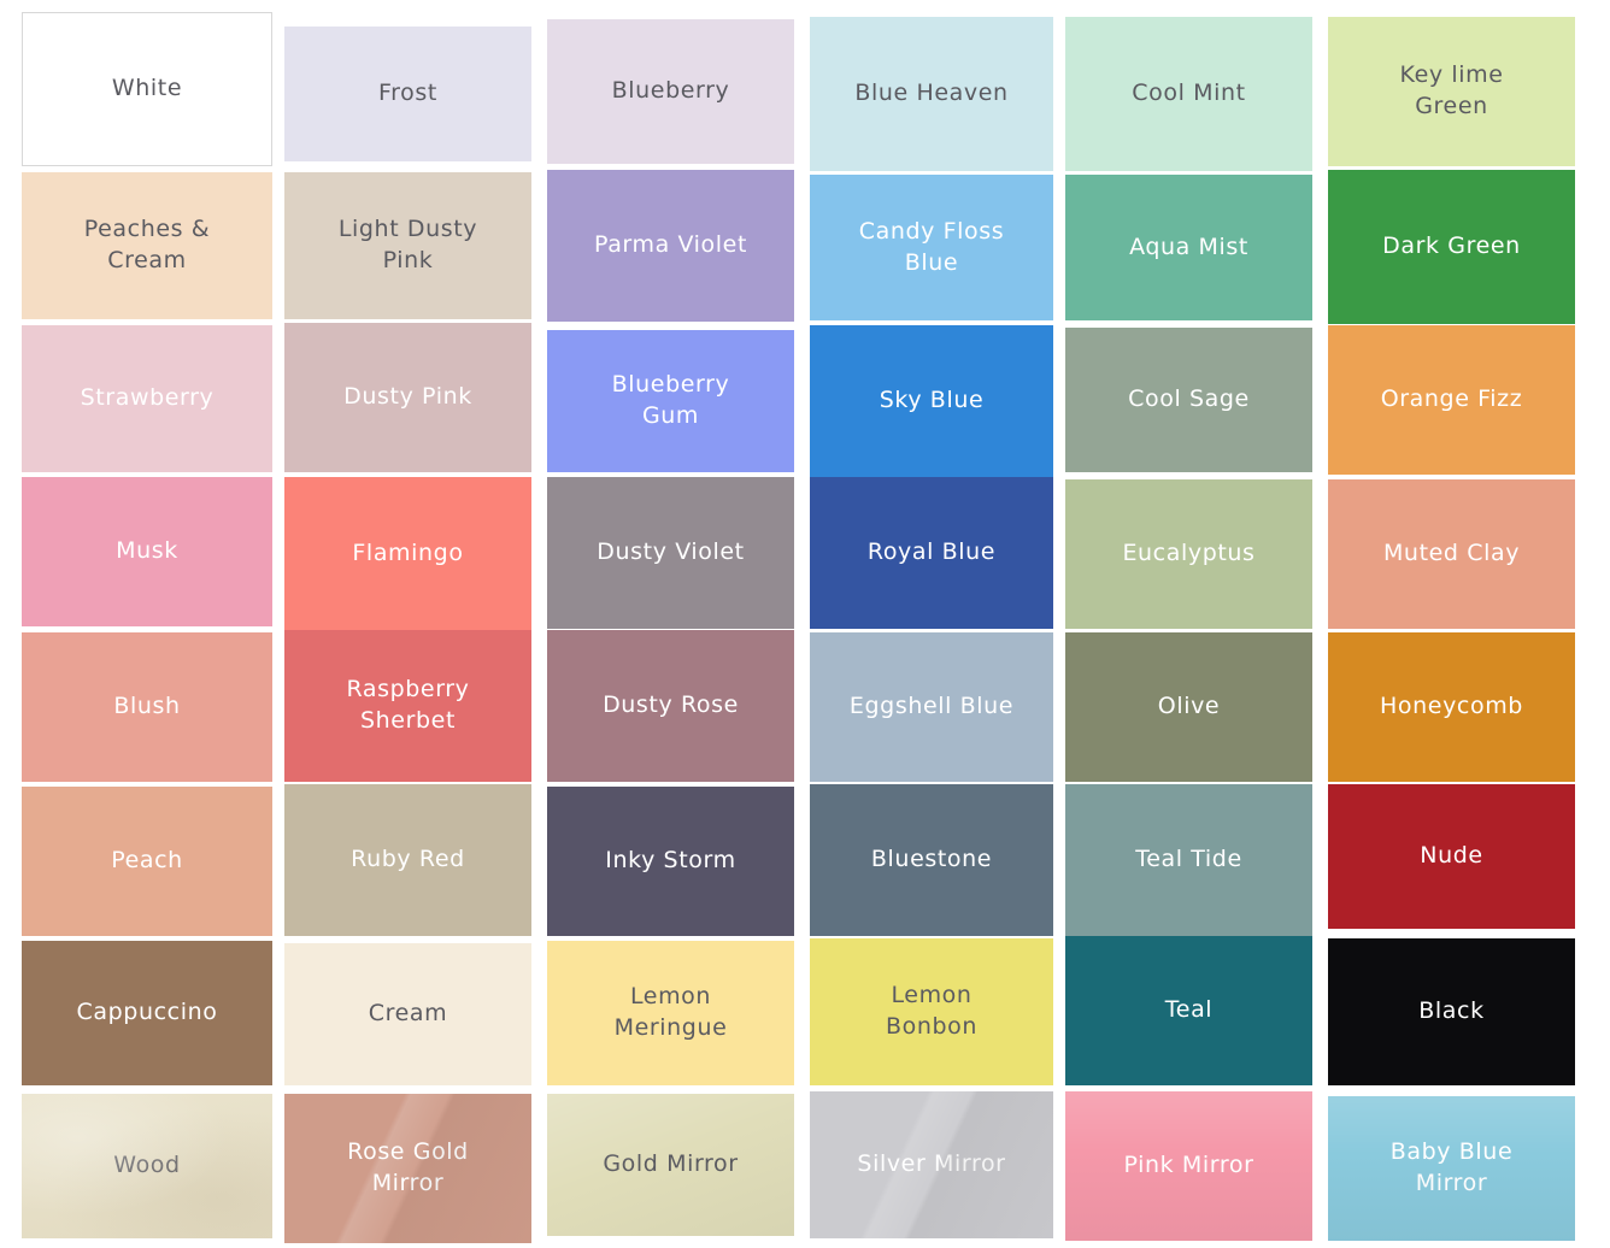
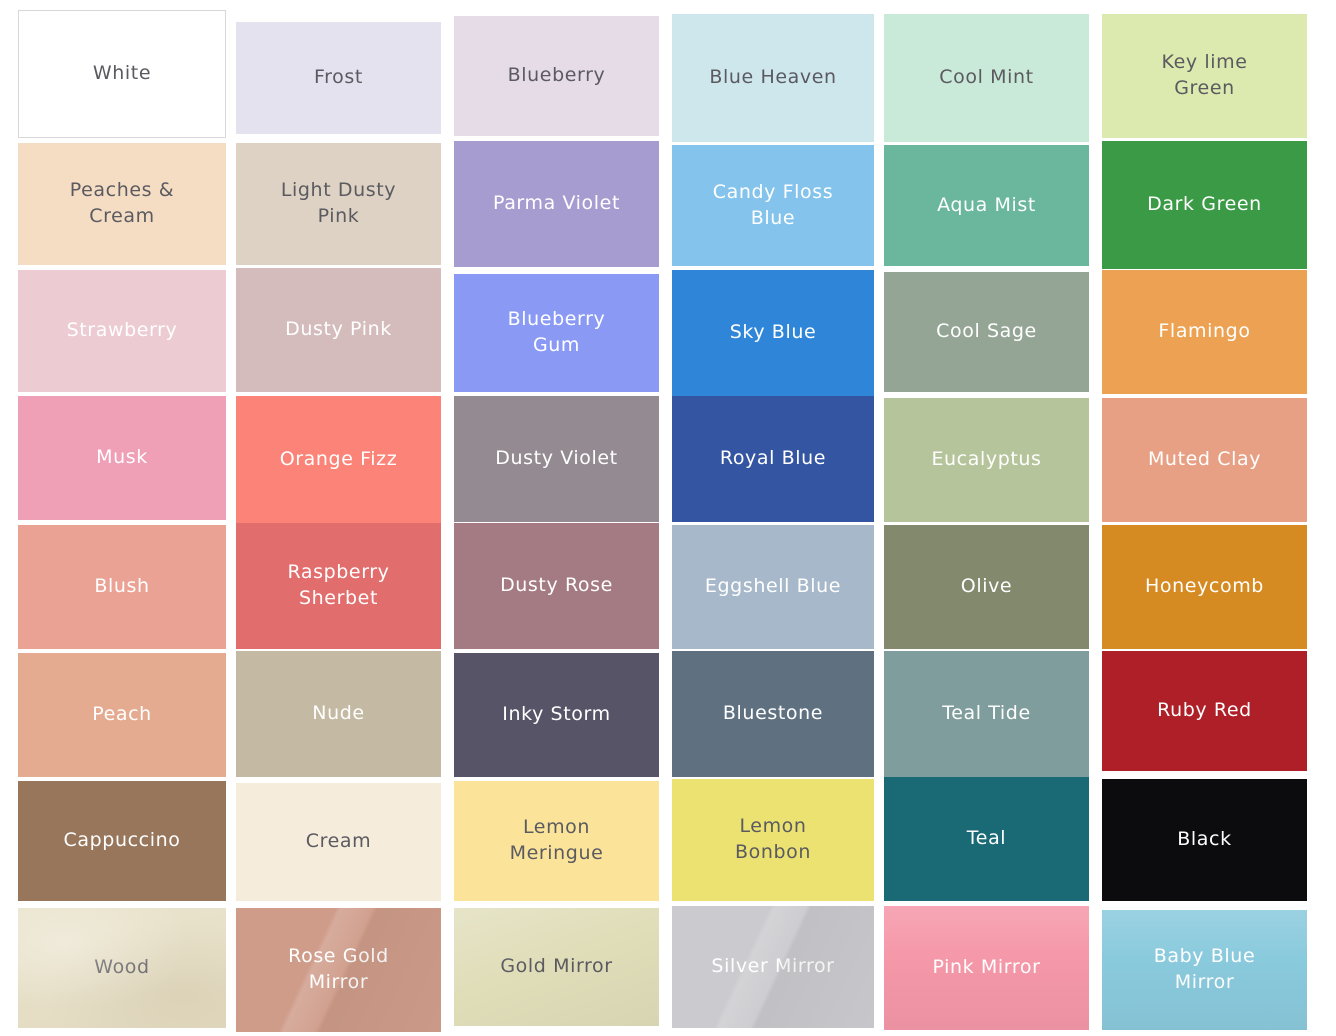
  White
  Frost
  Blueberry
  Blue Heaven
  Cool Mint
  Key lime
  Green
  Peaches &
  Cream
  Light Dusty
  Pink
  Parma Violet
  Candy Floss
  Blue
  Aqua Mist
  Dark Green
  Strawberry
  Dusty Pink
  Blueberry
  Gum
  Sky Blue
  Cool Sage
- Orange Fizz
+ Flamingo
  Musk
- Flamingo
+ Orange Fizz
  Dusty Violet
  Royal Blue
  Eucalyptus
  Muted Clay
  Blush
  Raspberry
  Sherbet
  Dusty Rose
  Eggshell Blue
  Olive
  Honeycomb
  Peach
- Ruby Red
+ Nude
  Inky Storm
  Bluestone
  Teal Tide
- Nude
+ Ruby Red
  Cappuccino
  Cream
  Lemon
  Meringue
  Lemon
  Bonbon
  Teal
  Black
